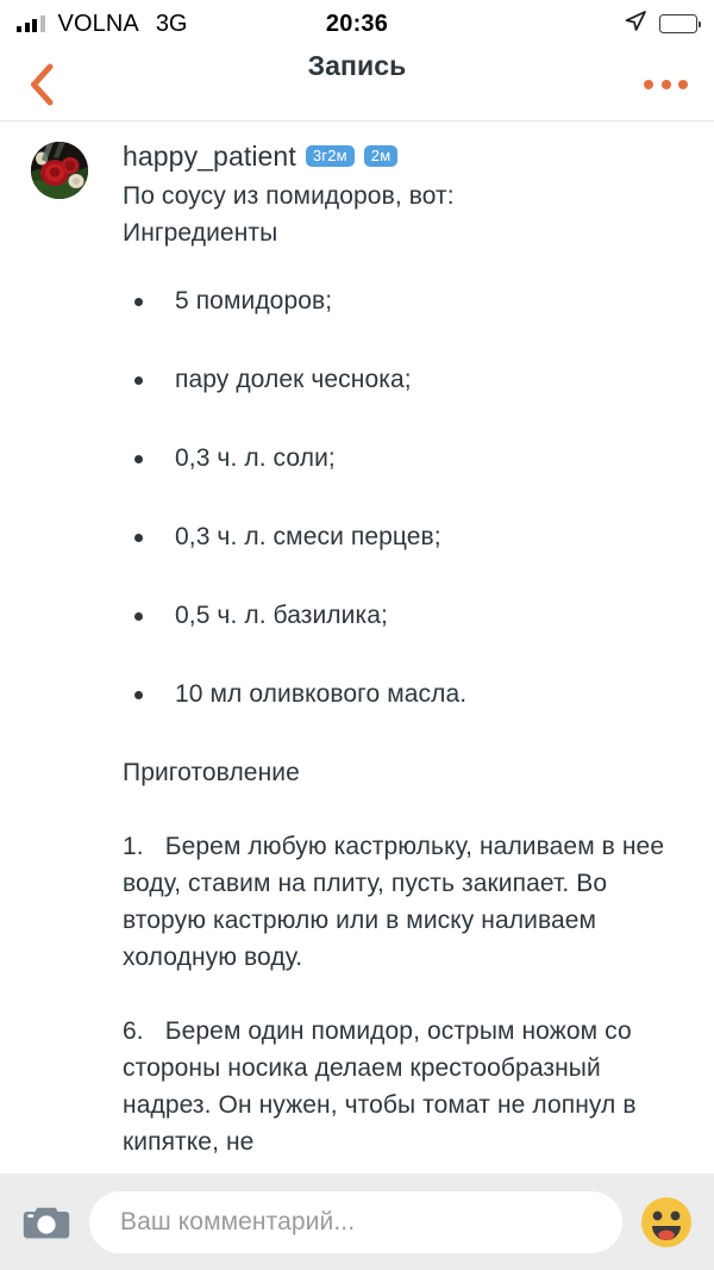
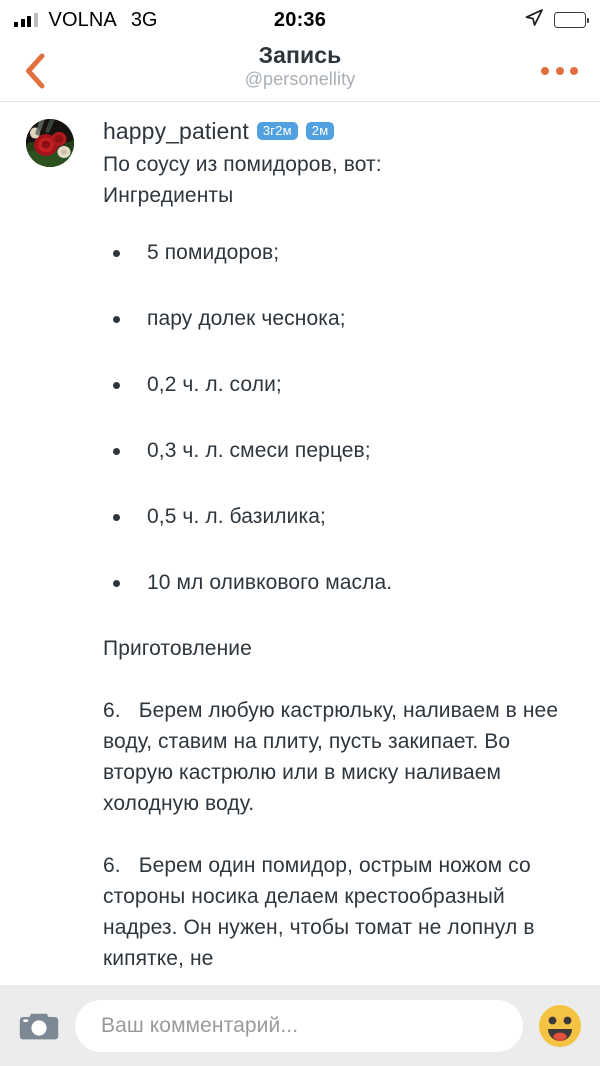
  VOLNA
  3G
  20:36
  Запись
+ @personellity
  happy_patient
  3г2м
  2м
  По соусу из помидоров, вот:
  Ингредиенты
  5 помидоров;
  пару долек чеснока;
- 0,3 ч. л. соли;
+ 0,2 ч. л. соли;
  0,3 ч. л. смеси перцев;
  0,5 ч. л. базилика;
  10 мл оливкового масла.
  Приготовление
- 1. Берем любую кастрюльку, наливаем в нее воду, ставим на плиту, пусть закипает. Во вторую кастрюлю или в миску наливаем холодную воду.
+ 6. Берем любую кастрюльку, наливаем в нее воду, ставим на плиту, пусть закипает. Во вторую кастрюлю или в миску наливаем холодную воду.
  6. Берем один помидор, острым ножом со стороны носика делаем крестообразный надрез. Он нужен, чтобы томат не лопнул в кипятке, не
  Ваш комментарий...
